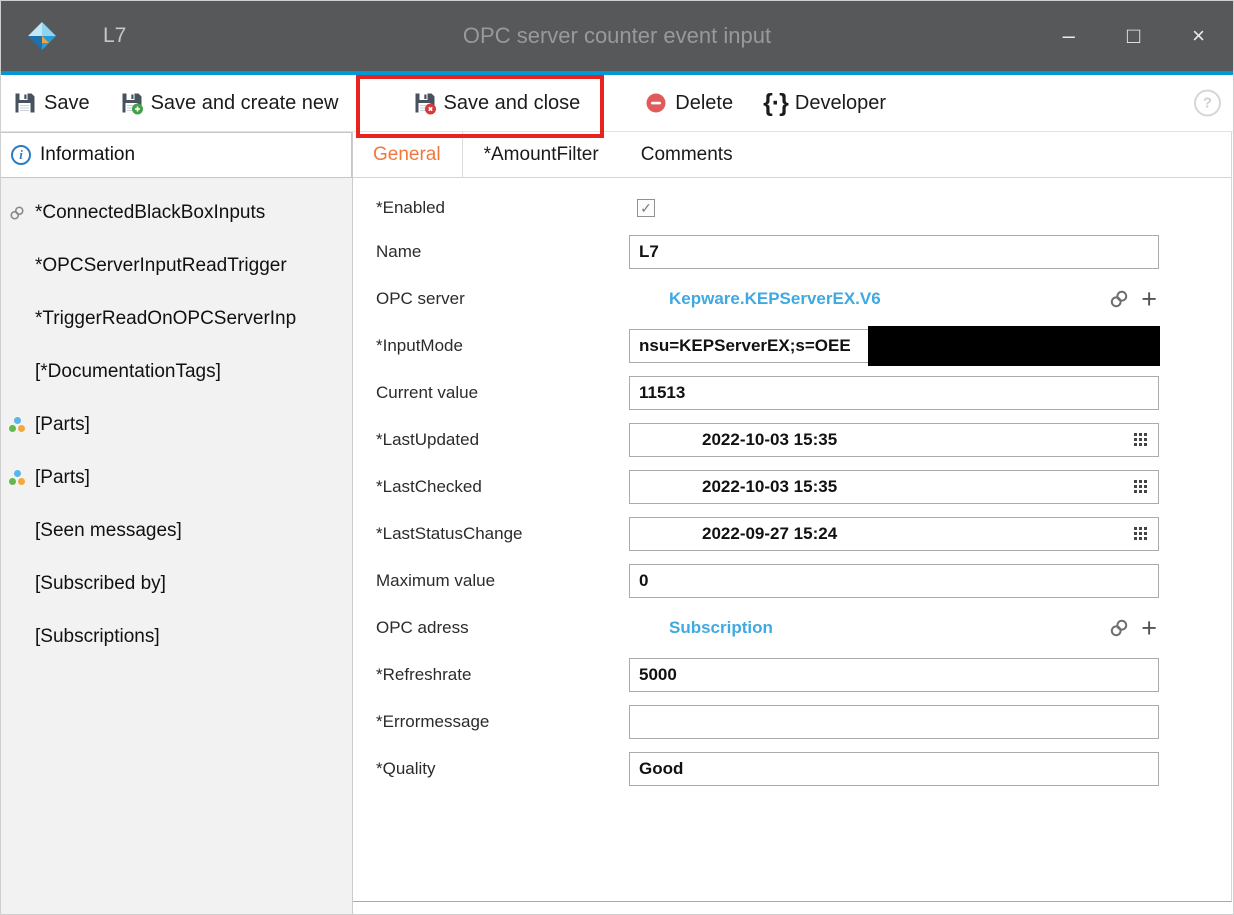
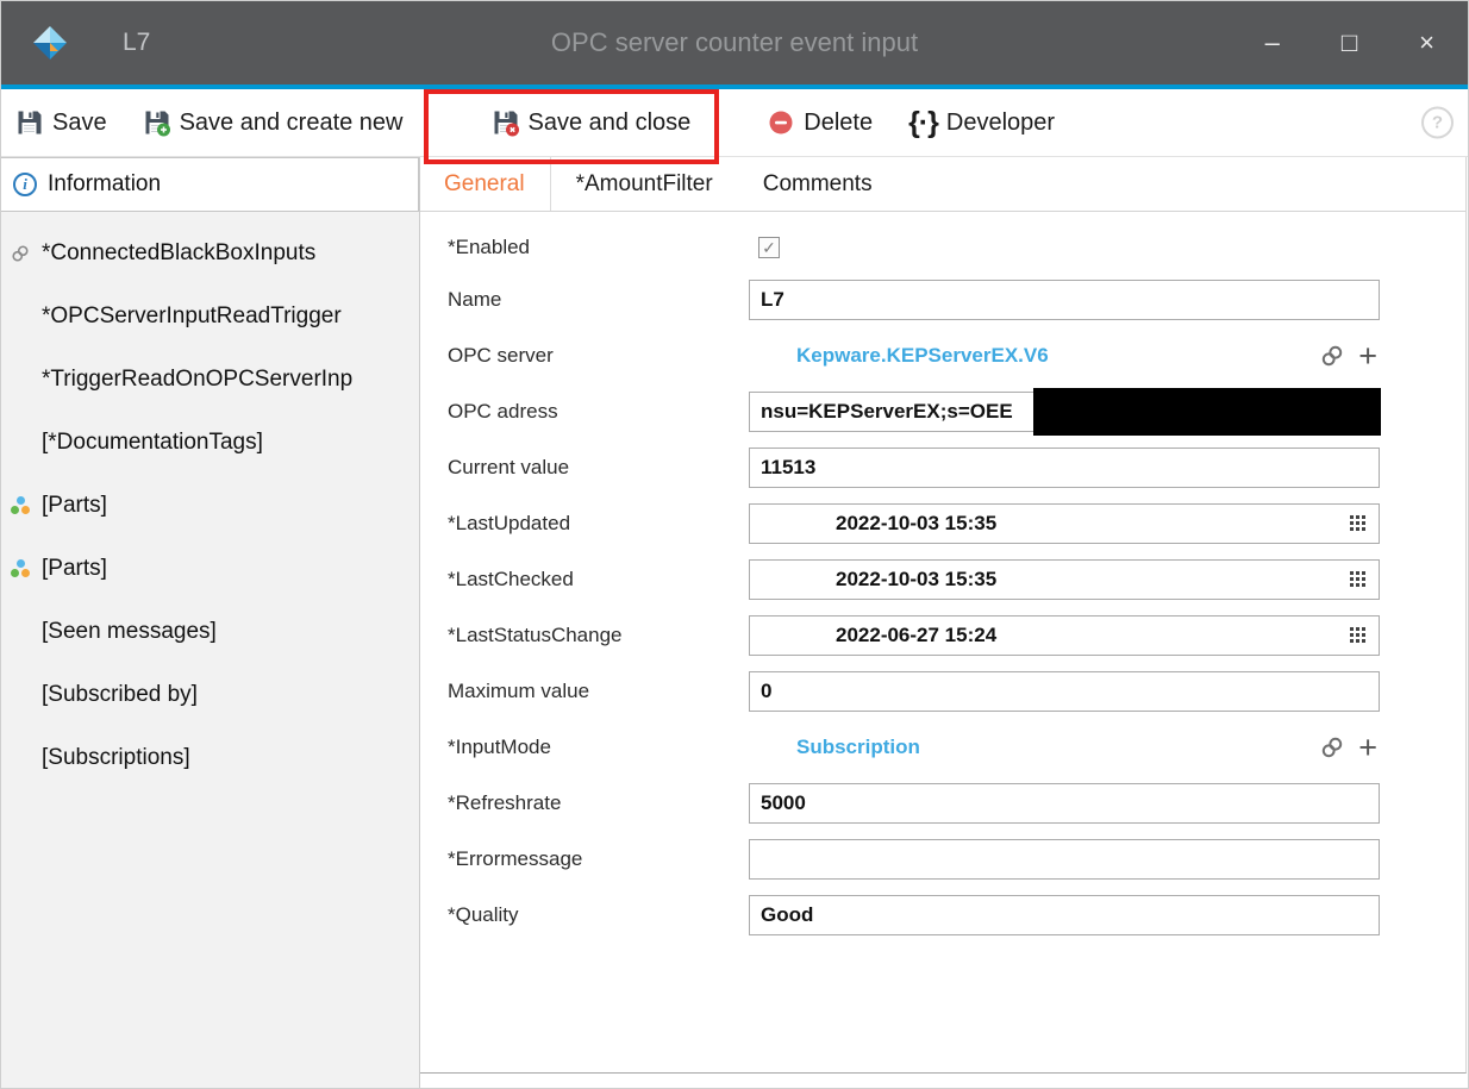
  L7
  OPC server counter event input
  –
  □
  ×
  Save
  Save and create new
  Save and close
  Delete
  {·}
  Developer
  ?
  i
  Information
  *ConnectedBlackBoxInputs
  *OPCServerInputReadTrigger
  *TriggerReadOnOPCServerInp
  [*DocumentationTags]
  [Parts]
  [Parts]
  [Seen messages]
  [Subscribed by]
  [Subscriptions]
  General
  *AmountFilter
  Comments
  *Enabled
  ✓
  Name
  L7
  OPC server
  Kepware.KEPServerEX.V6
  +
- *InputMode
+ OPC adress
  nsu=KEPServerEX;s=OEE
  Current value
  11513
  *LastUpdated
  2022-10-03 15:35
  *LastChecked
  2022-10-03 15:35
  *LastStatusChange
- 2022-09-27 15:24
+ 2022-06-27 15:24
  Maximum value
  0
- OPC adress
+ *InputMode
  Subscription
  +
  *Refreshrate
  5000
  *Errormessage
  *Quality
  Good
